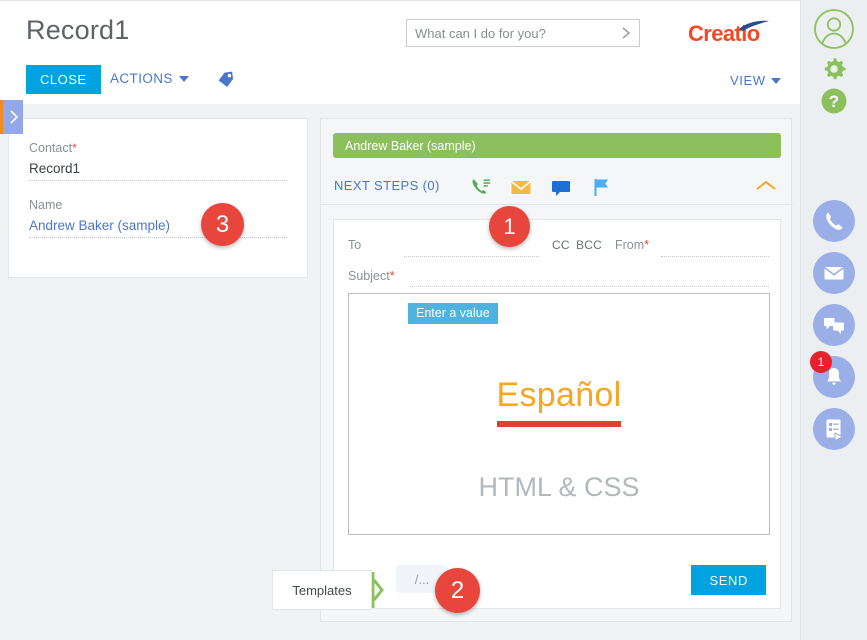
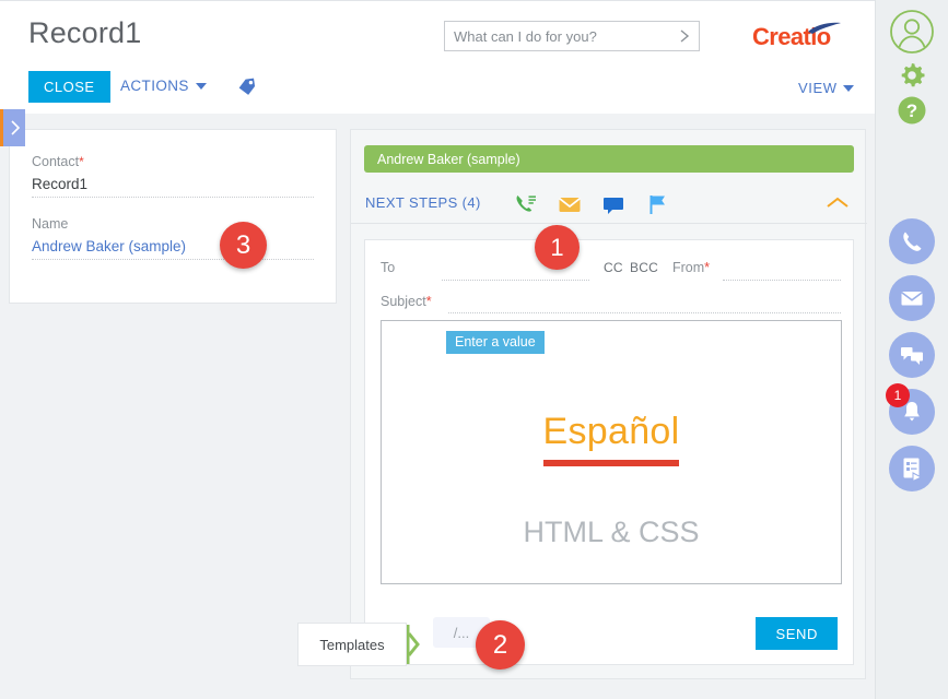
  Record1
  What can I do for you?
  Creatio
  CLOSE
  ACTIONS
  VIEW
  Contact*
  Record1
  Name
  Andrew Baker (sample)
  Andrew Baker (sample)
- NEXT STEPS (0)
+ NEXT STEPS (4)
  To
  CC
  BCC
  From*
  Subject*
  Español
  HTML & CSS
  /...
  SEND
  Enter a value
  Templates
  1
  2
  3
  ?
  1
